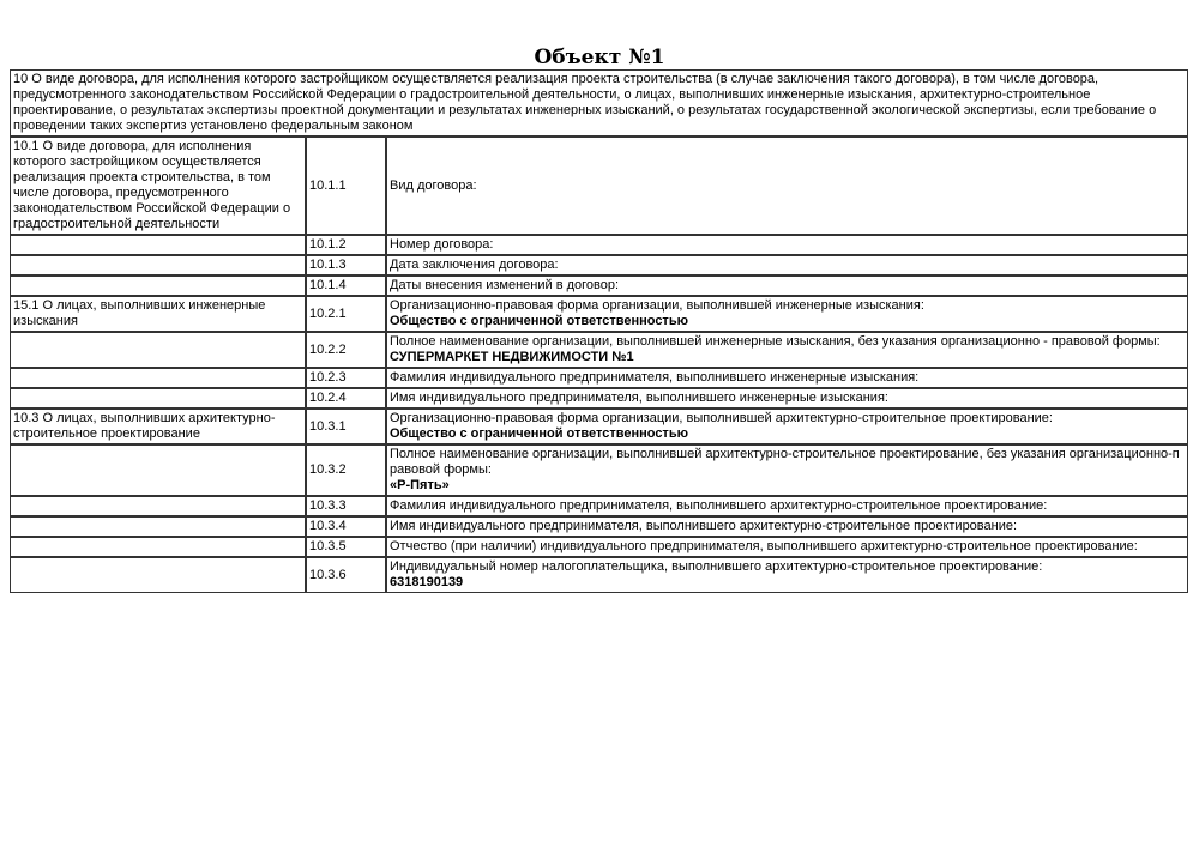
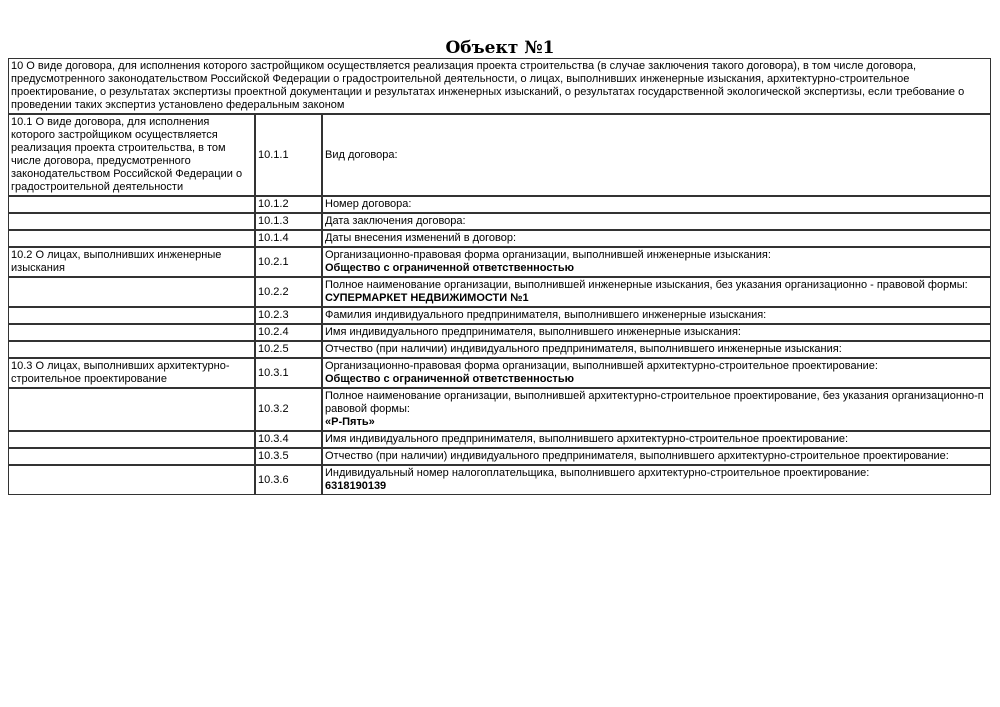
  Объект №1
  10 О виде договора, для исполнения которого застройщиком осуществляется реализация проекта строительства (в случае заключения такого договора), в том числе договора, предусмотренного законодательством Российской Федерации о градостроительной деятельности, о лицах, выполнивших инженерные изыскания, архитектурно-строительное проектирование, о результатах экспертизы проектной документации и результатах инженерных изысканий, о результатах государственной экологической экспертизы, если требование о проведении таких экспертиз установлено федеральным законом
  10.1 О виде договора, для исполнения которого застройщиком осуществляется реализация проекта строительства, в том числе договора, предусмотренного законодательством Российской Федерации о градостроительной деятельности	10.1.1	Вид договора:
  	10.1.2	Номер договора:
  	10.1.3	Дата заключения договора:
  	10.1.4	Даты внесения изменений в договор:
- 15.1 О лицах, выполнивших инженерные изыскания	10.2.1	Организационно-правовая форма организации, выполнившей инженерные изыскания: Общество с ограниченной ответственностью
+ 10.2 О лицах, выполнивших инженерные изыскания	10.2.1	Организационно-правовая форма организации, выполнившей инженерные изыскания: Общество с ограниченной ответственностью
  	10.2.2	Полное наименование организации, выполнившей инженерные изыскания, без указания организационно - правовой формы: СУПЕРМАРКЕТ НЕДВИЖИМОСТИ №1
  	10.2.3	Фамилия индивидуального предпринимателя, выполнившего инженерные изыскания:
  	10.2.4	Имя индивидуального предпринимателя, выполнившего инженерные изыскания:
+ 	10.2.5	Отчество (при наличии) индивидуального предпринимателя, выполнившего инженерные изыскания:
  10.3 О лицах, выполнивших архитектурно-строительное проектирование	10.3.1	Организационно-правовая форма организации, выполнившей архитектурно-строительное проектирование: Общество с ограниченной ответственностью
  	10.3.2	Полное наименование организации, выполнившей архитектурно-строительное проектирование, без указания организационно-правовой формы: «Р-Пять»
- 	10.3.3	Фамилия индивидуального предпринимателя, выполнившего архитектурно-строительное проектирование:
  	10.3.4	Имя индивидуального предпринимателя, выполнившего архитектурно-строительное проектирование:
  	10.3.5	Отчество (при наличии) индивидуального предпринимателя, выполнившего архитектурно-строительное проектирование:
  	10.3.6	Индивидуальный номер налогоплательщика, выполнившего архитектурно-строительное проектирование: 6318190139
